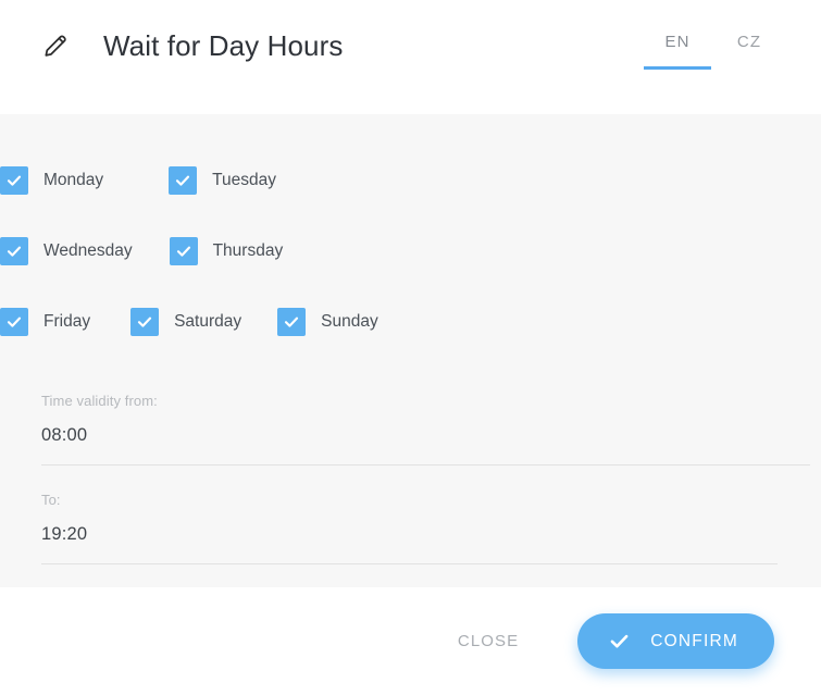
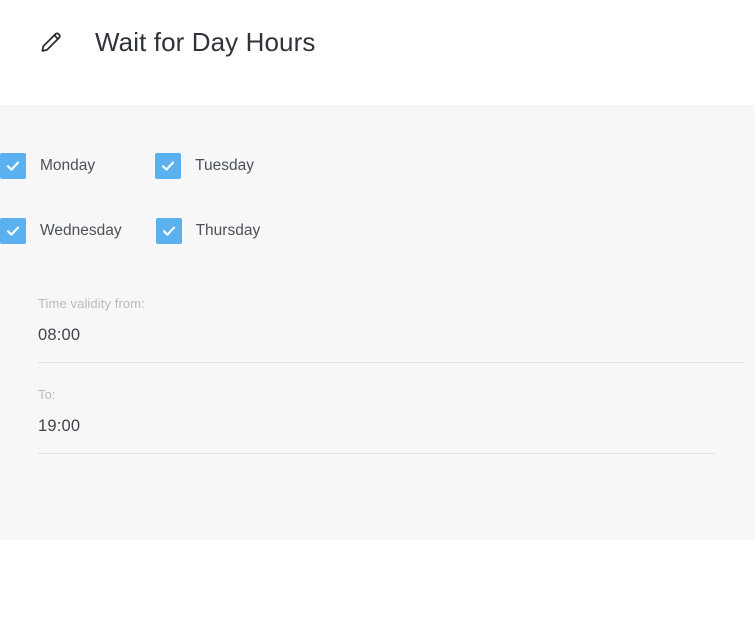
  Wait for Day Hours
- EN
- CZ
  Monday
  Tuesday
  Wednesday
  Thursday
- Friday
- Saturday
- Sunday
  Time validity from:
  08:00
  To:
- 19:20
+ 19:00
- CLOSE
- CONFIRM
